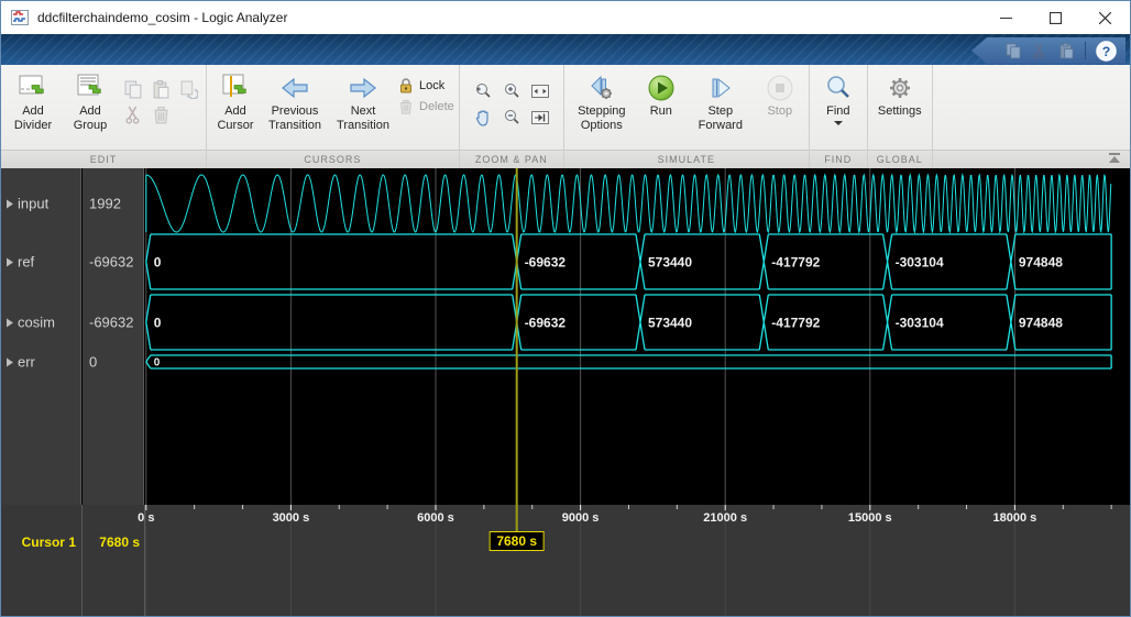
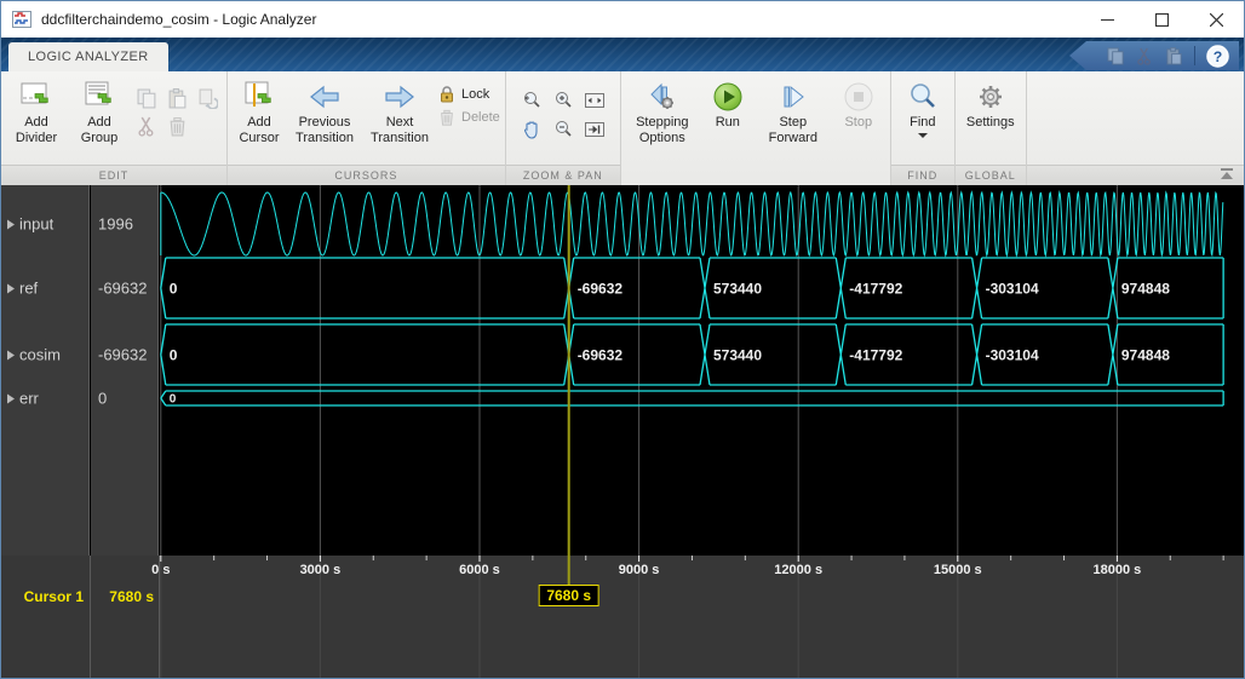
  ddcfilterchaindemo_cosim - Logic Analyzer
+ LOGIC ANALYZER
  ?
  Add Divider
  Add Group
  EDIT
  Add Cursor
  Previous Transition
  Next Transition
  Lock
  Delete
  CURSORS
  ZOOM & PAN
  Stepping Options
  Run
  Step Forward
  Stop
- SIMULATE
  Find
  FIND
  Settings
  GLOBAL
  input
  ref
  cosim
  err
- 1992
+ 1996
  -69632
  -69632
  0
  0
  -69632
  573440
  -417792
  -303104
  974848
  0
  -69632
  573440
  -417792
  -303104
  974848
  0
  0 s
  3000 s
  6000 s
  9000 s
- 21000 s
+ 12000 s
  15000 s
  18000 s
  7680 s
  Cursor 1
  7680 s
